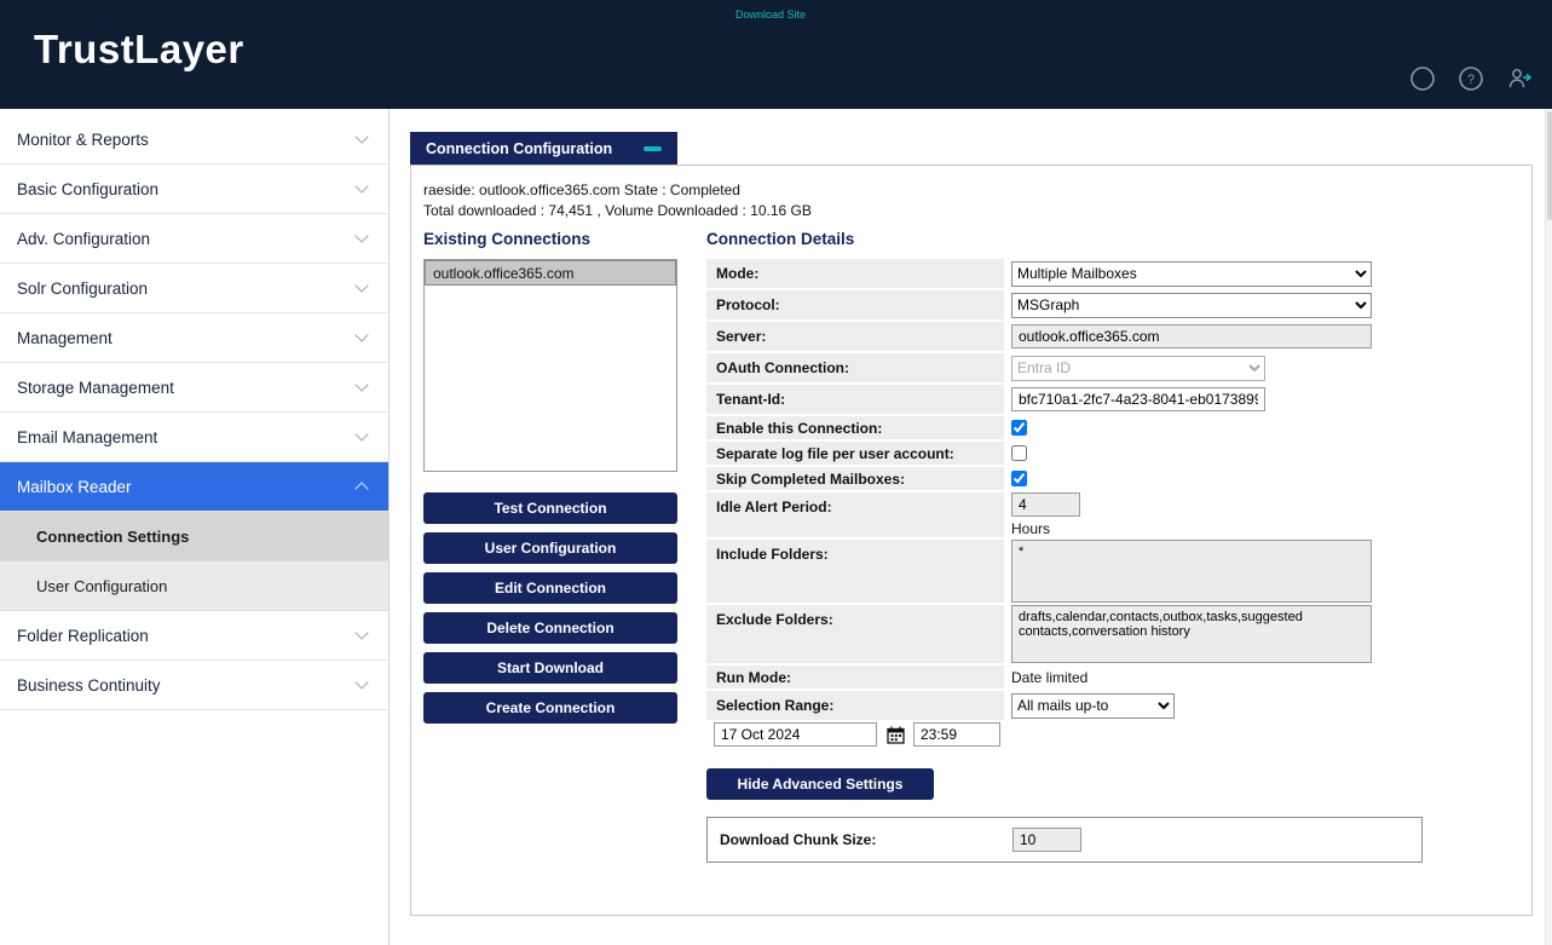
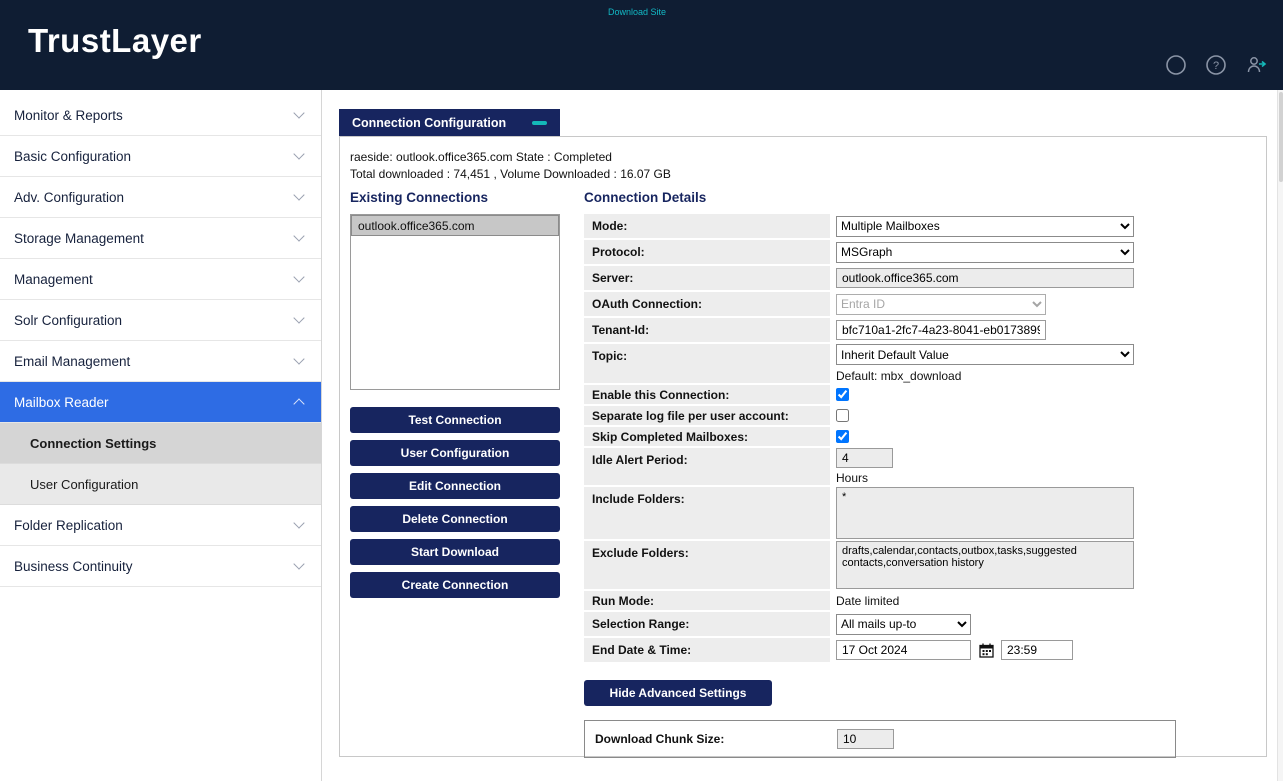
  Download Site
  TrustLayer
  ?
  Monitor & Reports
  Basic Configuration
  Adv. Configuration
- Solr Configuration
+ Storage Management
  Management
- Storage Management
+ Solr Configuration
  Email Management
  Mailbox Reader
  Connection Settings
  User Configuration
  Folder Replication
  Business Continuity
  Connection Configuration
  raeside: outlook.office365.com State : Completed
- Total downloaded : 74,451 , Volume Downloaded : 10.16 GB
+ Total downloaded : 74,451 , Volume Downloaded : 16.07 GB
  Existing Connections
  outlook.office365.com
  Test Connection
  User Configuration
  Edit Connection
  Delete Connection
  Start Download
  Create Connection
  Connection Details
  Mode:
  Multiple Mailboxes
  Protocol:
  MSGraph
  Server:
  outlook.office365.com
  OAuth Connection:
  Entra ID
  Tenant-Id:
  bfc710a1-2fc7-4a23-8041-eb017389
+ Topic:
+ Inherit Default Value
+ Default: mbx_download
  Enable this Connection:
  Separate log file per user account:
  Skip Completed Mailboxes:
  Idle Alert Period:
  4
  Hours
  Include Folders:
  *
  Exclude Folders:
  Run Mode:
  Date limited
  Selection Range:
  All mails up-to
+ End Date & Time:
  17 Oct 2024
  23:59
  Hide Advanced Settings
  Download Chunk Size:
  10
